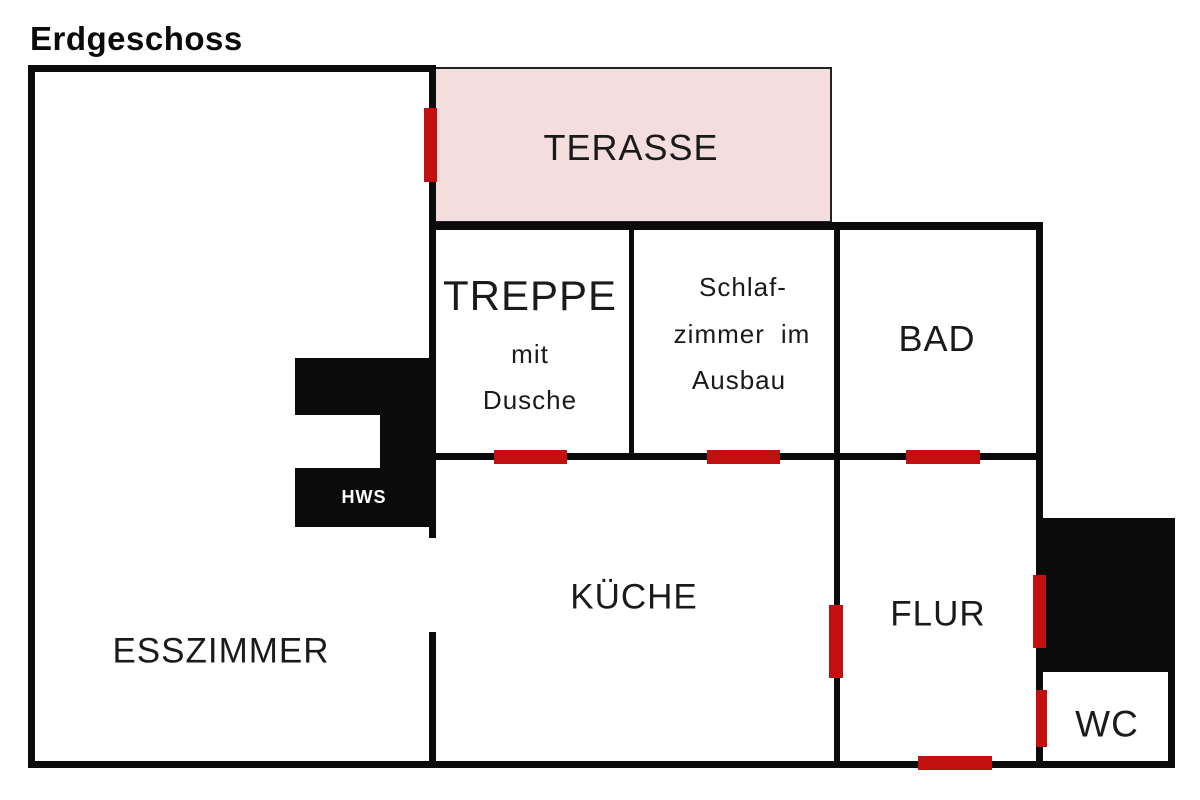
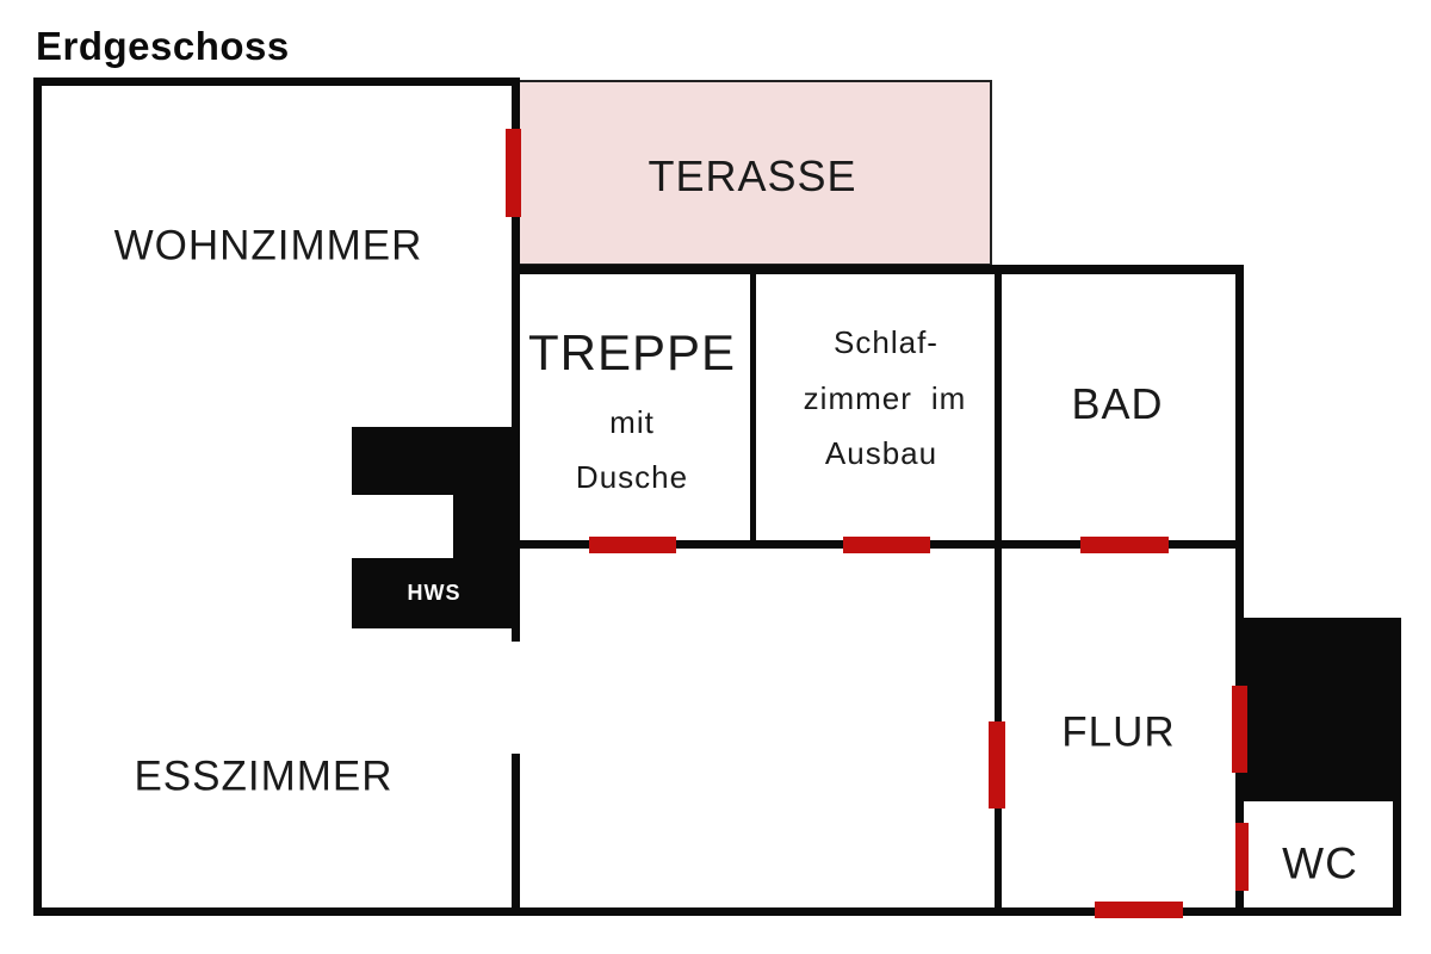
  Erdgeschoss
+ WOHNZIMMER
  TERASSE
  TREPPE
  mit
  Dusche
  Schlaf-
  zimmer im
  Ausbau
  BAD
  HWS
  ESSZIMMER
- KÜCHE
  FLUR
  WC
